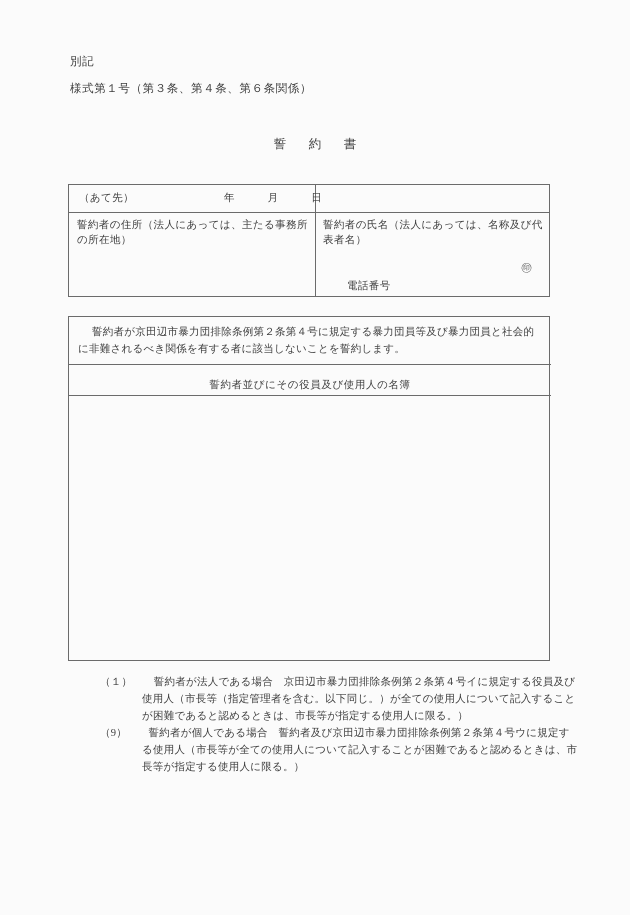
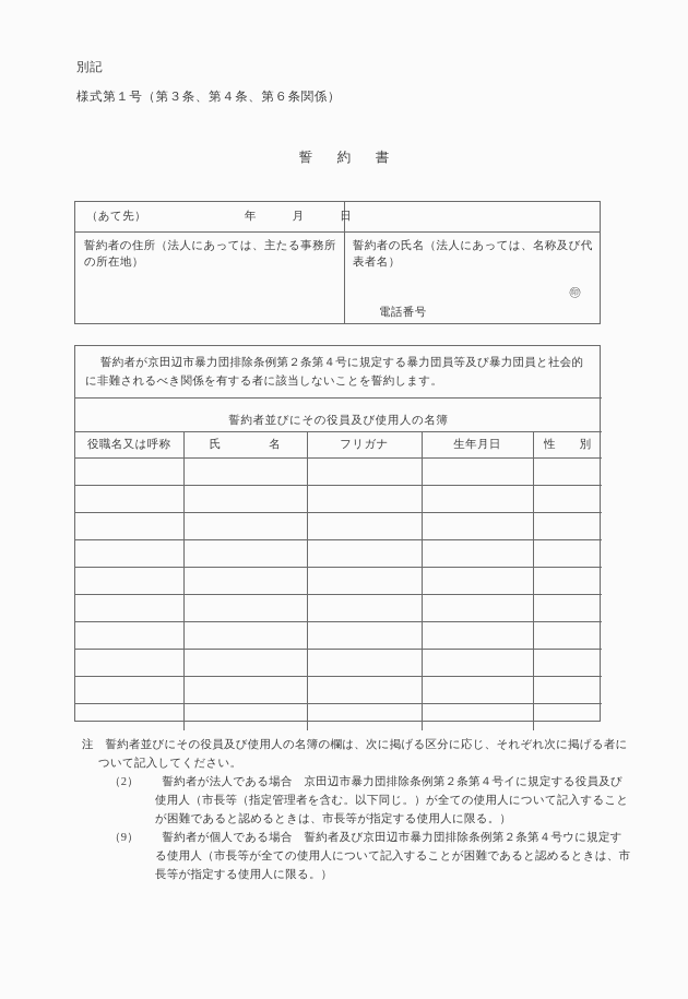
  別記
  様式第１号（第３条、第４条、第６条関係）
  誓 約 書
  （あて先）
  年 月 日
  誓約者の住所（法人にあっては、主たる事務所の所在地）
  誓約者の氏名（法人にあっては、名称及び代表者名）
  ㊞
  電話番号
  誓約者が京田辺市暴力団排除条例第２条第４号に規定する暴力団員等及び暴力団員と社会的に非難されるべき関係を有する者に該当しないことを誓約します。
  誓約者並びにその役員及び使用人の名簿
+ 役職名又は呼称	氏 名	フリガナ	生年月日	性 別
+ 注 誓約者並びにその役員及び使用人の名簿の欄は、次に掲げる区分に応じ、それぞれ次に掲げる者について記入してください。
- （１） 誓約者が法人である場合 京田辺市暴力団排除条例第２条第４号イに規定する役員及び使用人（市長等（指定管理者を含む。以下同じ。）が全ての使用人について記入することが困難であると認めるときは、市長等が指定する使用人に限る。）
+ （2） 誓約者が法人である場合 京田辺市暴力団排除条例第２条第４号イに規定する役員及び使用人（市長等（指定管理者を含む。以下同じ。）が全ての使用人について記入することが困難であると認めるときは、市長等が指定する使用人に限る。）
  （9） 誓約者が個人である場合 誓約者及び京田辺市暴力団排除条例第２条第４号ウに規定する使用人（市長等が全ての使用人について記入することが困難であると認めるときは、市長等が指定する使用人に限る。）
